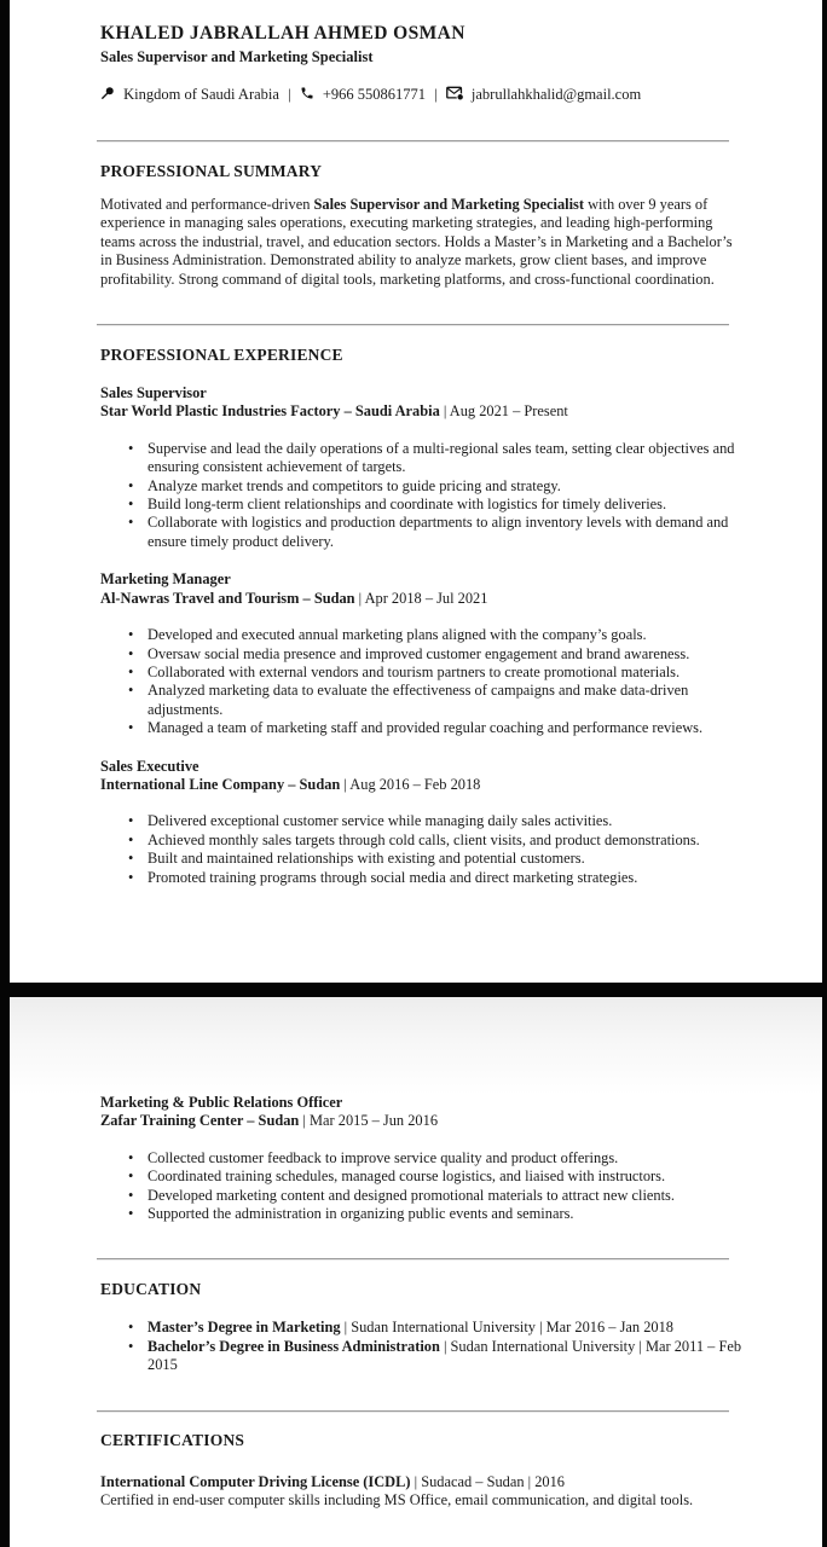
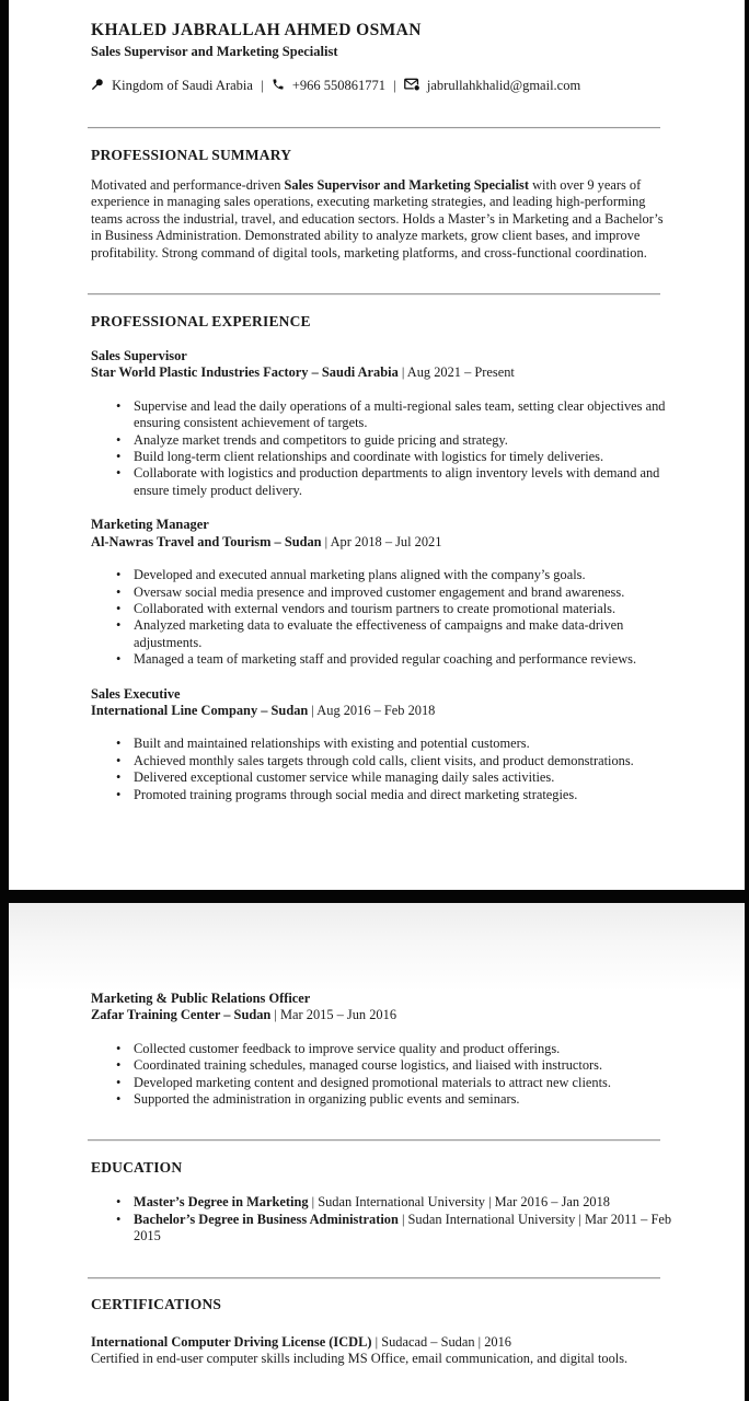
  KHALED JABRALLAH AHMED OSMAN
  Sales Supervisor and Marketing Specialist
  Kingdom of Saudi Arabia | +966 550861771 | jabrullahkhalid@gmail.com
  PROFESSIONAL SUMMARY
  Motivated and performance-driven Sales Supervisor and Marketing Specialist with over 9 years of experience in managing sales operations, executing marketing strategies, and leading high-performing teams across the industrial, travel, and education sectors. Holds a Master’s in Marketing and a Bachelor’s in Business Administration. Demonstrated ability to analyze markets, grow client bases, and improve profitability. Strong command of digital tools, marketing platforms, and cross-functional coordination.
  PROFESSIONAL EXPERIENCE
  Sales Supervisor
  Star World Plastic Industries Factory – Saudi Arabia | Aug 2021 – Present
  Supervise and lead the daily operations of a multi-regional sales team, setting clear objectives and ensuring consistent achievement of targets.
  Analyze market trends and competitors to guide pricing and strategy.
  Build long-term client relationships and coordinate with logistics for timely deliveries.
  Collaborate with logistics and production departments to align inventory levels with demand and ensure timely product delivery.
  Marketing Manager
  Al-Nawras Travel and Tourism – Sudan | Apr 2018 – Jul 2021
  Developed and executed annual marketing plans aligned with the company’s goals.
  Oversaw social media presence and improved customer engagement and brand awareness.
  Collaborated with external vendors and tourism partners to create promotional materials.
  Analyzed marketing data to evaluate the effectiveness of campaigns and make data-driven adjustments.
  Managed a team of marketing staff and provided regular coaching and performance reviews.
  Sales Executive
  International Line Company – Sudan | Aug 2016 – Feb 2018
- Delivered exceptional customer service while managing daily sales activities.
+ Built and maintained relationships with existing and potential customers.
  Achieved monthly sales targets through cold calls, client visits, and product demonstrations.
- Built and maintained relationships with existing and potential customers.
+ Delivered exceptional customer service while managing daily sales activities.
  Promoted training programs through social media and direct marketing strategies.
  Marketing & Public Relations Officer
  Zafar Training Center – Sudan | Mar 2015 – Jun 2016
  Collected customer feedback to improve service quality and product offerings.
  Coordinated training schedules, managed course logistics, and liaised with instructors.
  Developed marketing content and designed promotional materials to attract new clients.
  Supported the administration in organizing public events and seminars.
  EDUCATION
  Master’s Degree in Marketing | Sudan International University | Mar 2016 – Jan 2018
  Bachelor’s Degree in Business Administration | Sudan International University | Mar 2011 – Feb 2015
  CERTIFICATIONS
  International Computer Driving License (ICDL) | Sudacad – Sudan | 2016
  Certified in end-user computer skills including MS Office, email communication, and digital tools.
